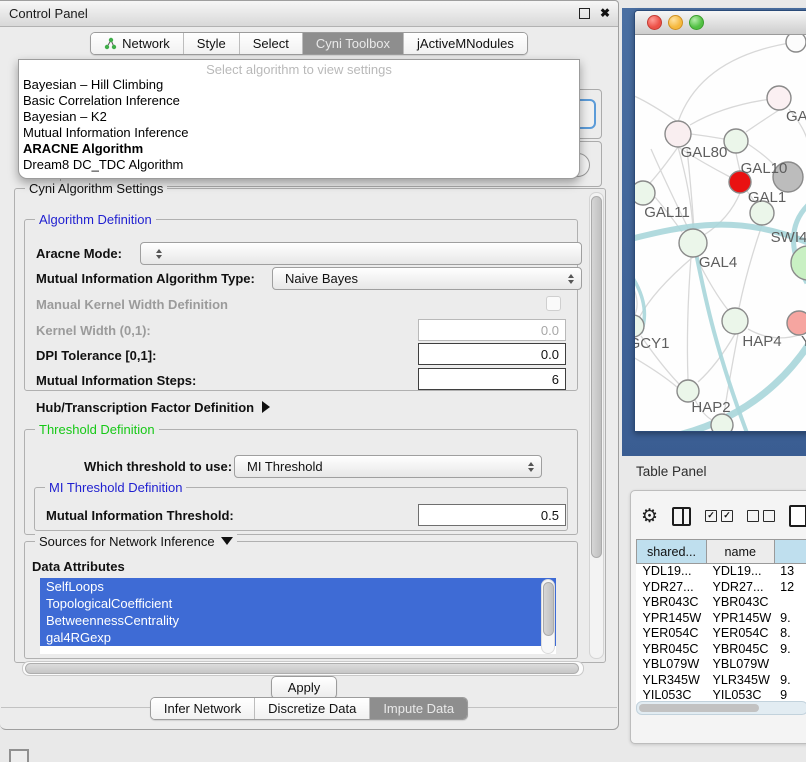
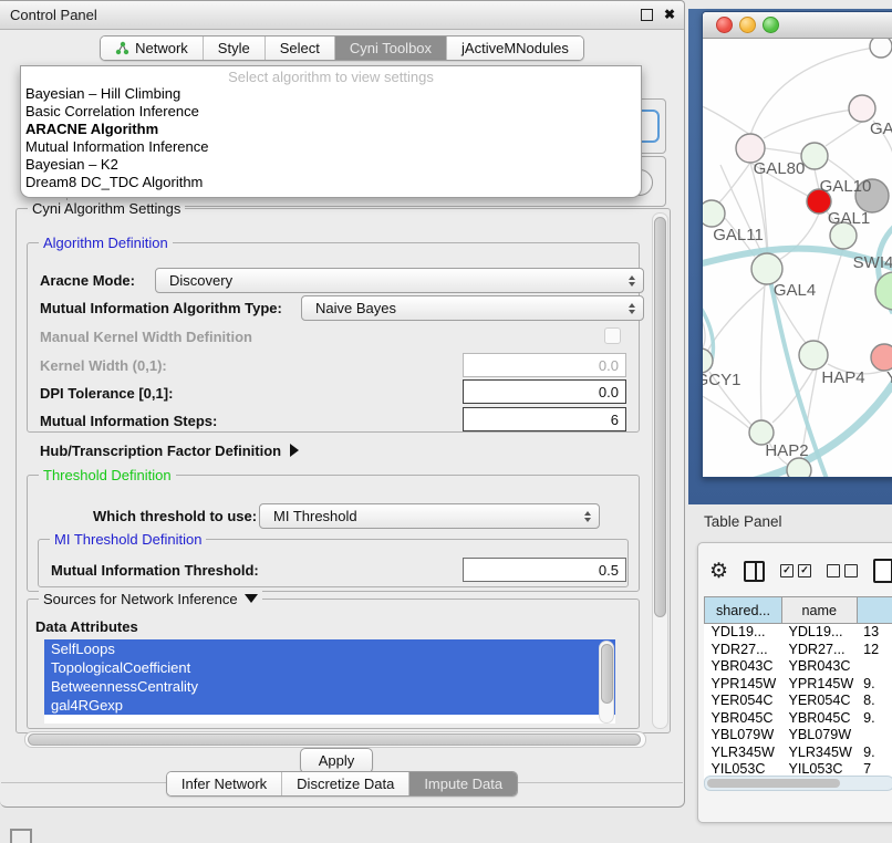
  Control Panel
  ✖
  Network
  Style
  Select
  Cyni Toolbox
  jActiveMNodules
  Select algorithm to view settings
  Bayesian – Hill Climbing
  Basic Correlation Inference
- Bayesian – K2
+ ARACNE Algorithm
  Mutual Information Inference
- ARACNE Algorithm
+ Bayesian – K2
  Dream8 DC_TDC Algorithm
  Cyni Algorithm Settings
  Algorithm Definition
  Aracne Mode:
+ Discovery
  Mutual Information Algorithm Type:
  Naive Bayes
  Manual Kernel Width Definition
  Kernel Width (0,1):
  0.0
  DPI Tolerance [0,1]:
  0.0
  Mutual Information Steps:
  6
  Hub/Transcription Factor Definition
  Threshold Definition
  Which threshold to use:
  MI Threshold
  MI Threshold Definition
  Mutual Information Threshold:
  0.5
  Sources for Network Inference
  Data Attributes
  SelfLoops
  TopologicalCoefficient
  BetweennessCentrality
  gal4RGexp
  Apply
  Infer Network
  Discretize Data
  Impute Data
  GAL80
  GAL10
  GAL1
  GAL11
  SWI4
  GAL4
  GCY1
  HAP4
  HAP2
  Table Panel
  ⚙
  ✓
  ✓
  shared...	name
  YDL19...	YDL19...	13
  YDR27...	YDR27...	12
  YBR043C	YBR043C
  YPR145W	YPR145W	9.
  YER054C	YER054C	8.
  YBR045C	YBR045C	9.
  YBL079W	YBL079W
  YLR345W	YLR345W	9.
- YIL053C	YIL053C	9
+ YIL053C	YIL053C	7
